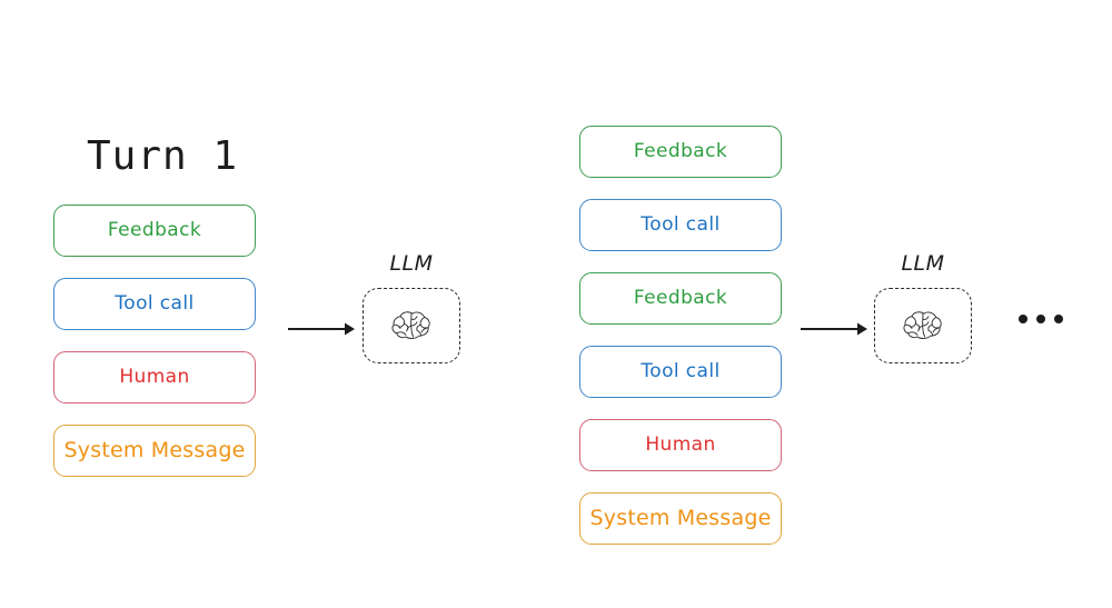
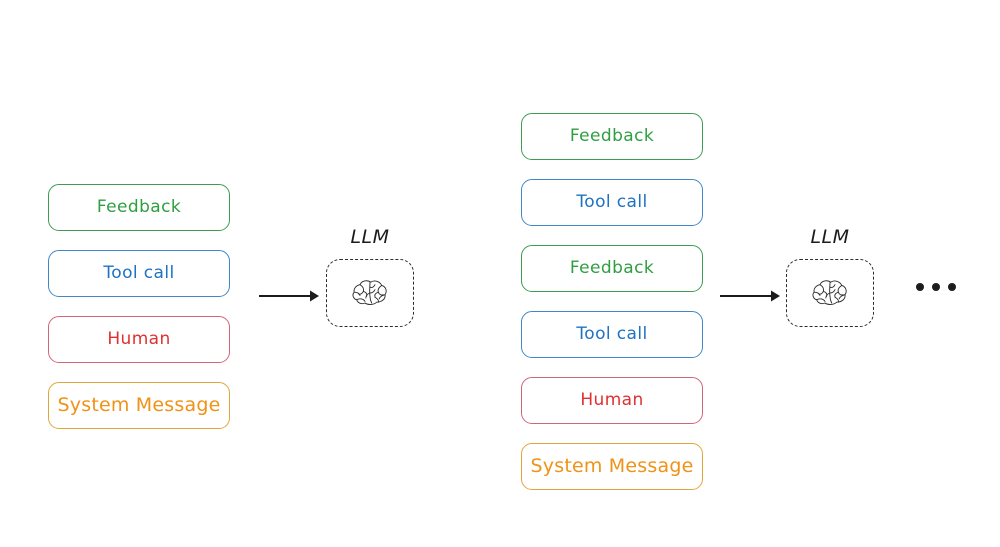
- Turn 1
  Feedback
  Tool call
  Human
  System Message
  LLM
  Feedback
  Tool call
  Feedback
  Tool call
  Human
  System Message
  LLM
